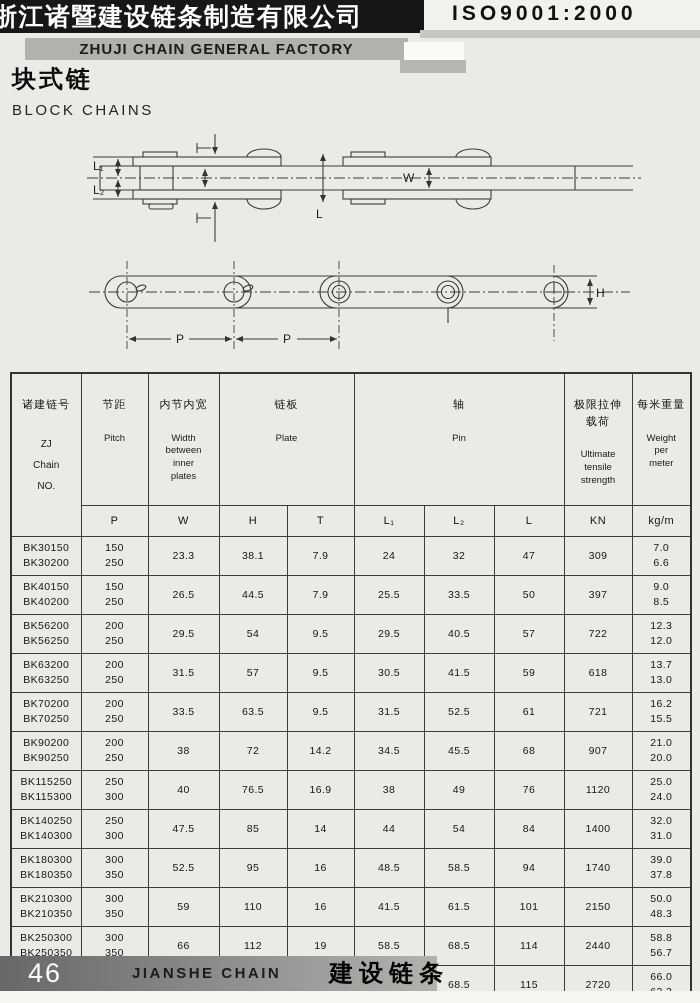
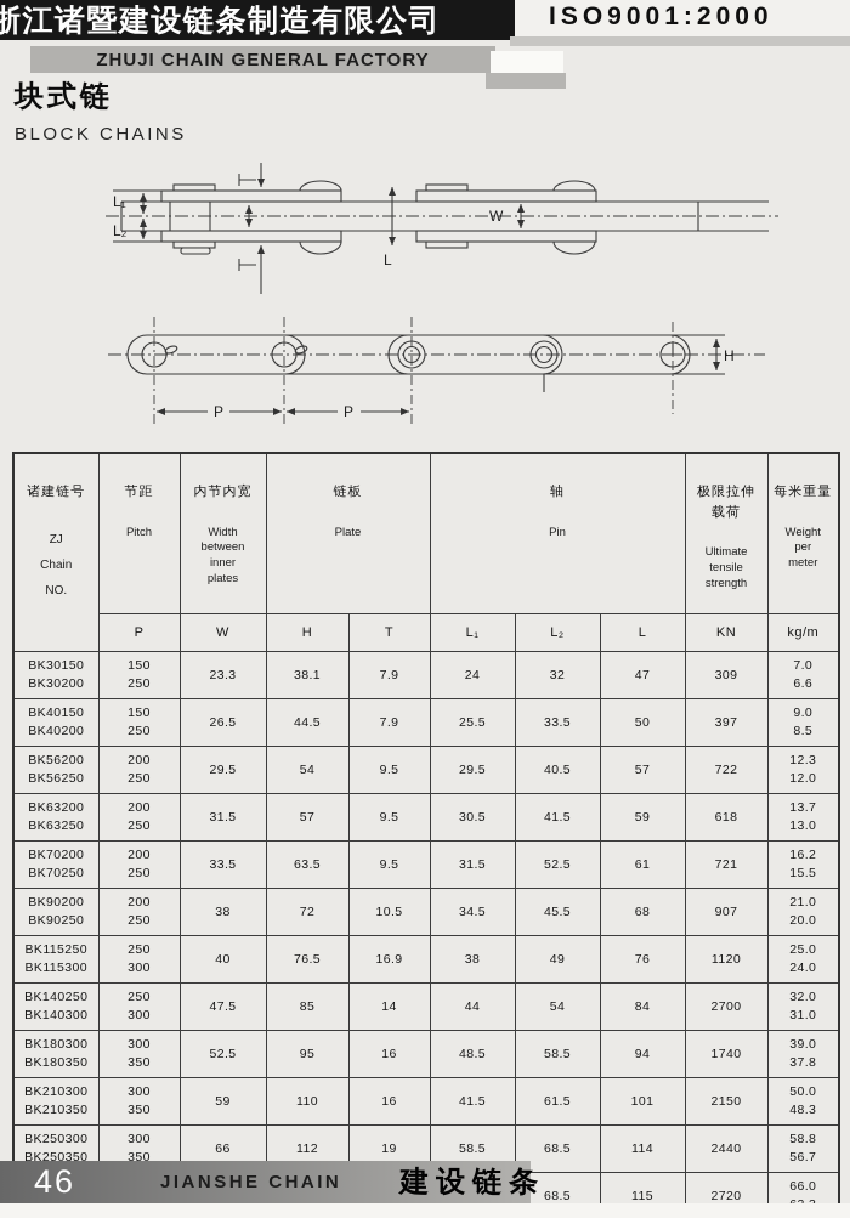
  浙江诸暨建设链条制造有限公司
  ISO9001:2000
  ZHUJI CHAIN GENERAL FACTORY
  块式链
  BLOCK CHAINS
  L₁
  L₂
  W
  L
  P
  P
  H
  诸建链号 ZJ Chain NO.	节距 Pitch	内节内宽 Width between inner plates	链板 Plate	轴 Pin	极限拉伸 载荷 Ultimate tensile strength	每米重量 Weight per meter
  P	W	H	T	L₁	L₂	L	KN	kg/m
  BK30150 BK30200	150 250	23.3	38.1	7.9	24	32	47	309	7.0 6.6
  BK40150 BK40200	150 250	26.5	44.5	7.9	25.5	33.5	50	397	9.0 8.5
  BK56200 BK56250	200 250	29.5	54	9.5	29.5	40.5	57	722	12.3 12.0
  BK63200 BK63250	200 250	31.5	57	9.5	30.5	41.5	59	618	13.7 13.0
  BK70200 BK70250	200 250	33.5	63.5	9.5	31.5	52.5	61	721	16.2 15.5
- BK90200 BK90250	200 250	38	72	14.2	34.5	45.5	68	907	21.0 20.0
+ BK90200 BK90250	200 250	38	72	10.5	34.5	45.5	68	907	21.0 20.0
  BK115250 BK115300	250 300	40	76.5	16.9	38	49	76	1120	25.0 24.0
- BK140250 BK140300	250 300	47.5	85	14	44	54	84	1400	32.0 31.0
+ BK140250 BK140300	250 300	47.5	85	14	44	54	84	2700	32.0 31.0
  BK180300 BK180350	300 350	52.5	95	16	48.5	58.5	94	1740	39.0 37.8
  BK210300 BK210350	300 350	59	110	16	41.5	61.5	101	2150	50.0 48.3
  BK250300 BK250350	300 350	66	112	19	58.5	68.5	114	2440	58.8 56.7
  46
  JIANSHE CHAIN
  建设链条
